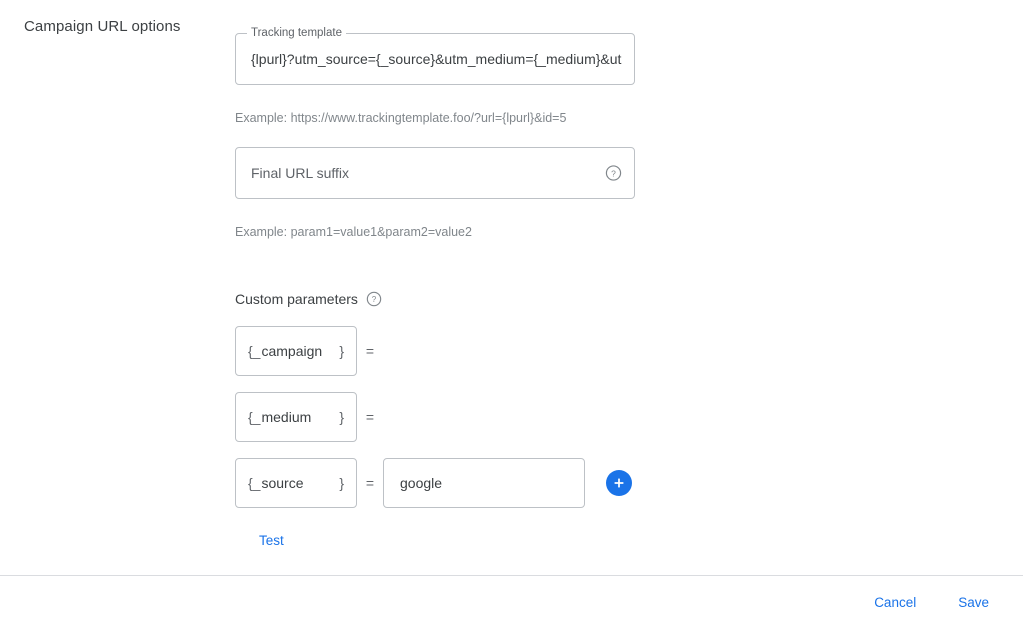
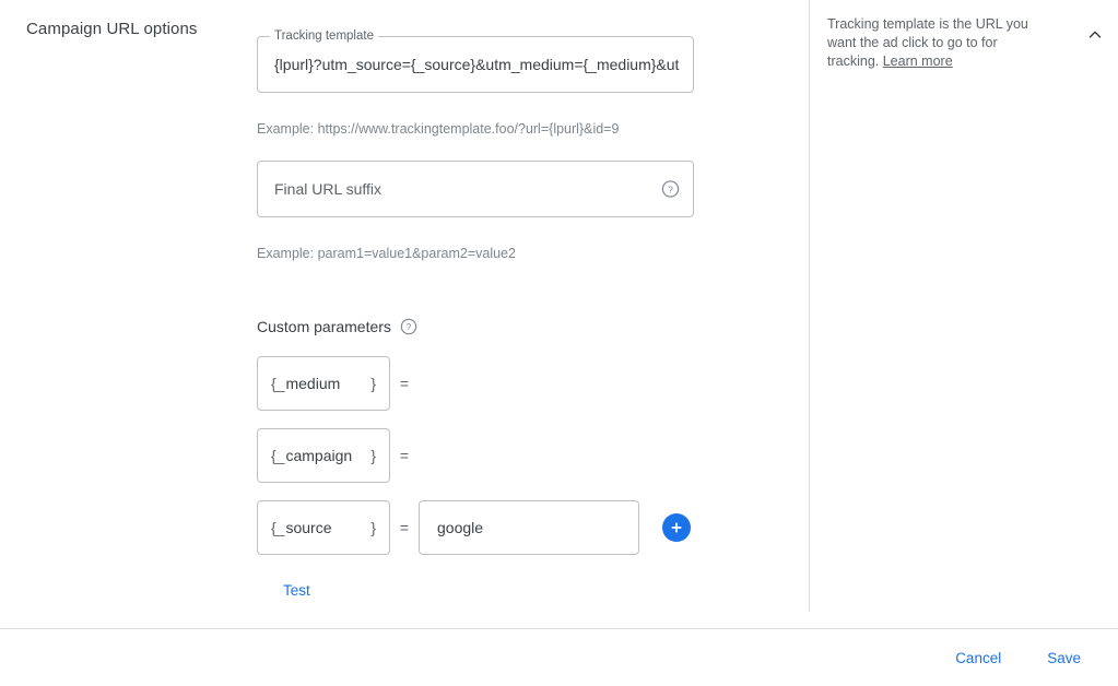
  Campaign URL options
  Tracking template
  {lpurl}?utm_source={_source}&utm_medium={_medium}&ut
- Example: https://www.trackingtemplate.foo/?url={lpurl}&id=5
+ Example: https://www.trackingtemplate.foo/?url={lpurl}&id=9
  Final URL suffix
  ?
  Example: param1=value1&param2=value2
  Custom parameters
  ?
  {_
- campaign
+ medium
  }
  =
  {_
- medium
+ campaign
  }
  =
  {_
  source
  }
  =
  google
  Test
+ Tracking template is the URL you want the ad click to go to for tracking. Learn more
  Cancel
  Save
